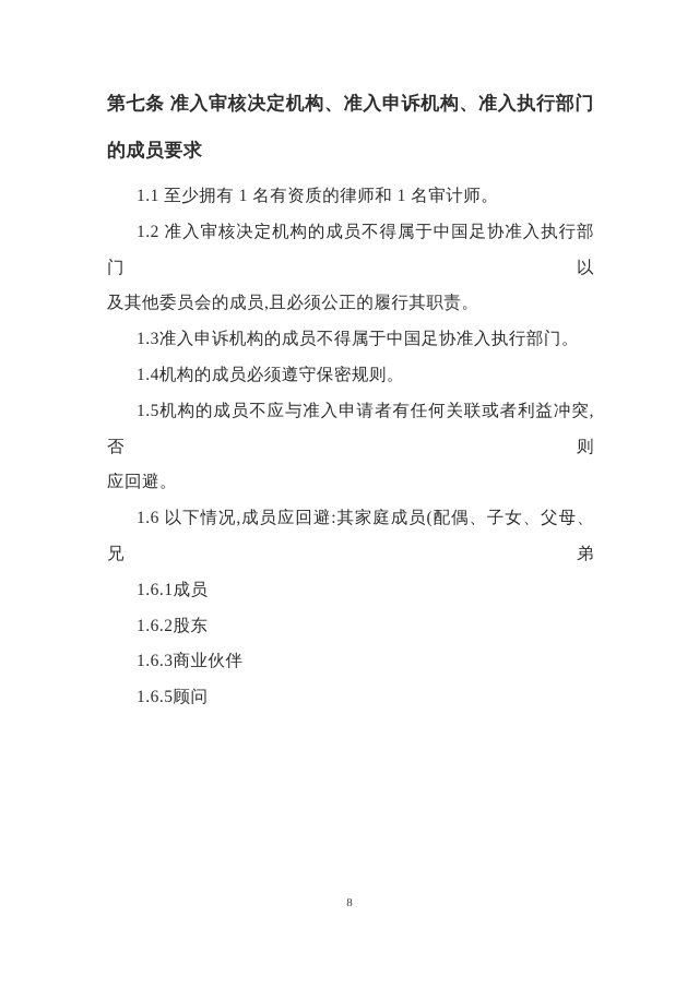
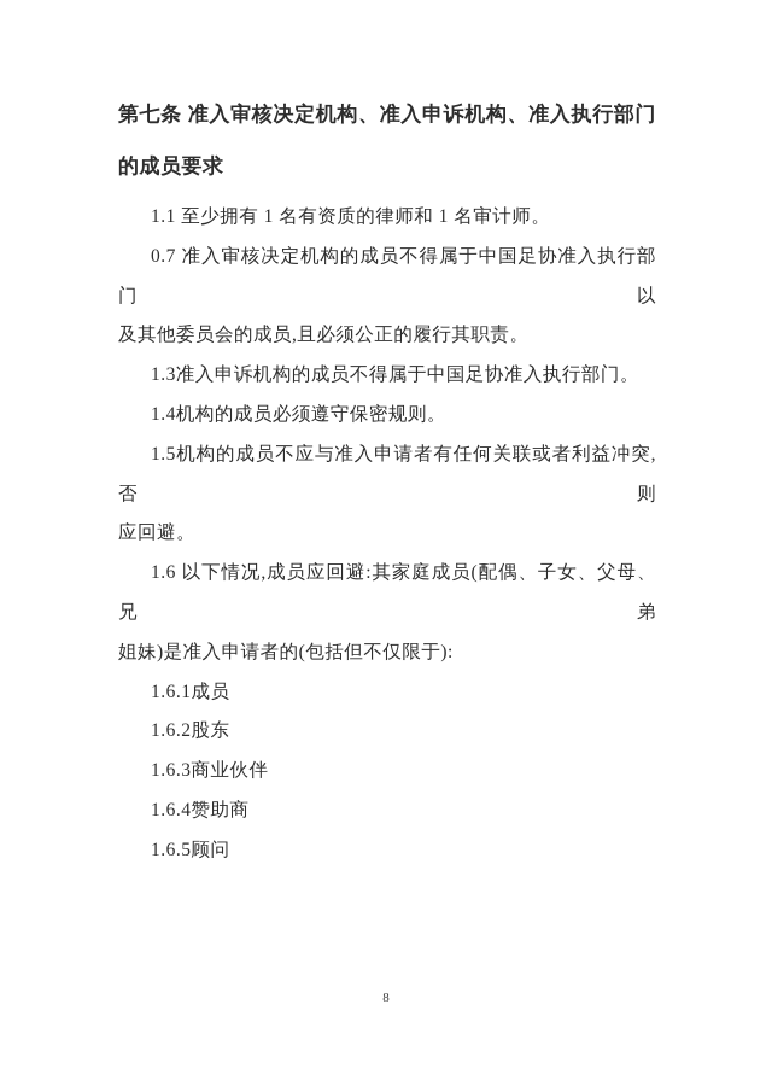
  第七条 准入审核决定机构、准入申诉机构、准入执行部门
  的成员要求
  1.1 至少拥有 1 名有资质的律师和 1 名审计师。
- 1.2 准入审核决定机构的成员不得属于中国足协准入执行部门以
+ 0.7 准入审核决定机构的成员不得属于中国足协准入执行部门以
  及其他委员会的成员,且必须公正的履行其职责。
  1.3准入申诉机构的成员不得属于中国足协准入执行部门。
  1.4机构的成员必须遵守保密规则。
  1.5机构的成员不应与准入申请者有任何关联或者利益冲突,否则
  应回避。
  1.6 以下情况,成员应回避:其家庭成员(配偶、子女、父母、兄弟
+ 姐妹)是准入申请者的(包括但不仅限于):
  1.6.1成员
  1.6.2股东
  1.6.3商业伙伴
+ 1.6.4赞助商
  1.6.5顾问
  8
